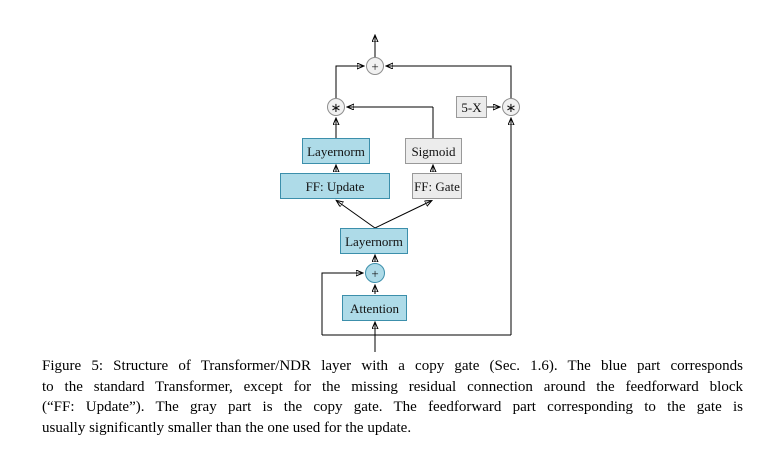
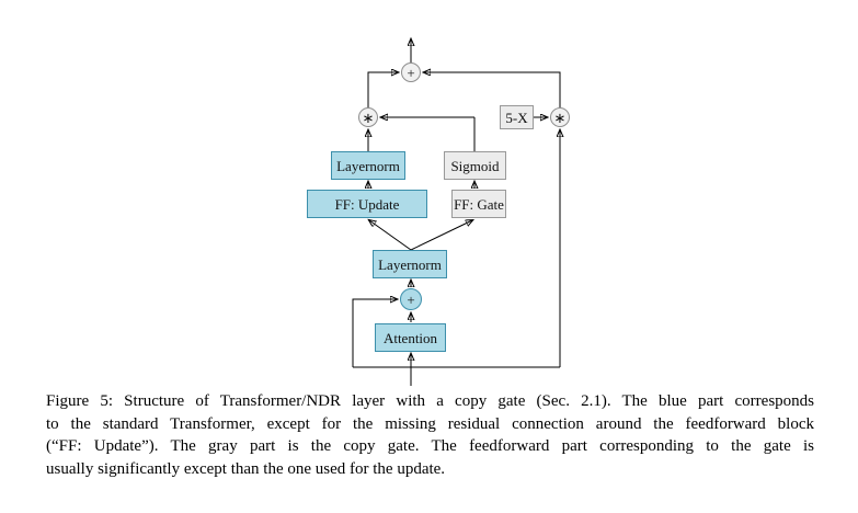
  +
  ∗
  ∗
  +
  5-X
  Layernorm
  Sigmoid
  FF: Update
  FF: Gate
  Layernorm
  Attention
- Figure 5: Structure of Transformer/NDR layer with a copy gate (Sec. 1.6). The blue part corresponds
+ Figure 5: Structure of Transformer/NDR layer with a copy gate (Sec. 2.1). The blue part corresponds
  to the standard Transformer, except for the missing residual connection around the feedforward block
  (“FF: Update”). The gray part is the copy gate. The feedforward part corresponding to the gate is
- usually significantly smaller than the one used for the update.
+ usually significantly except than the one used for the update.
